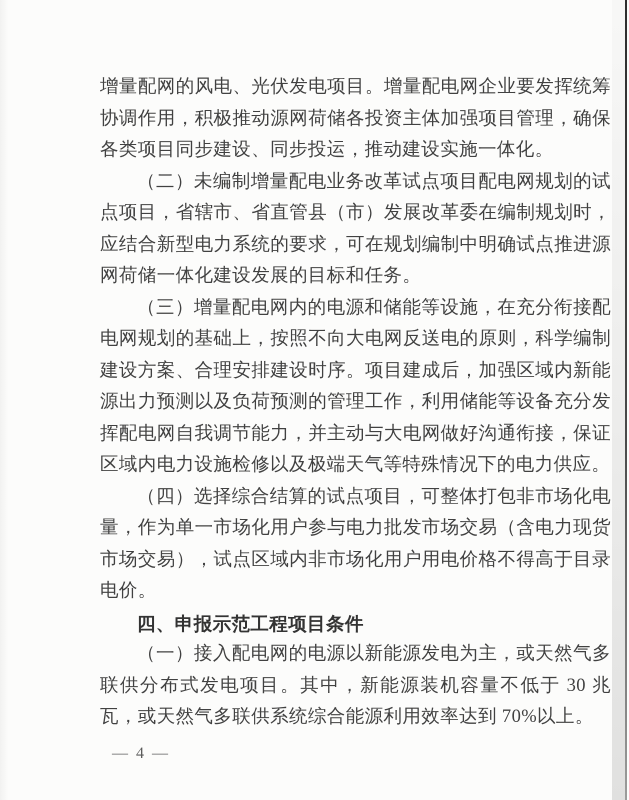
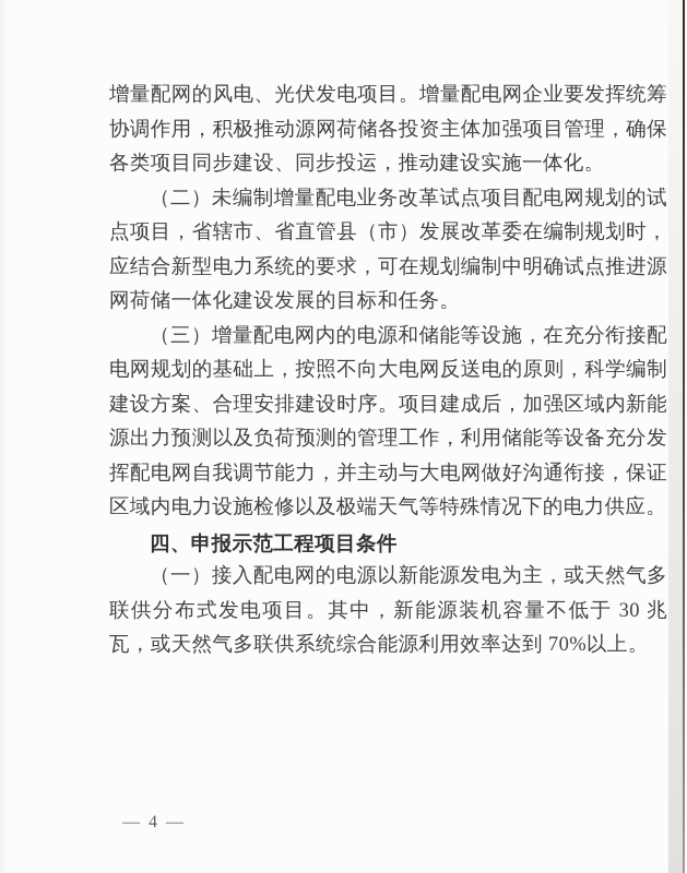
  增量配网的风电、光伏发电项目。增量配电网企业要发挥统筹协调作用，积极推动源网荷储各投资主体加强项目管理，确保各类项目同步建设、同步投运，推动建设实施一体化。
  （二）未编制增量配电业务改革试点项目配电网规划的试点项目，省辖市、省直管县（市）发展改革委在编制规划时，应结合新型电力系统的要求，可在规划编制中明确试点推进源网荷储一体化建设发展的目标和任务。
  （三）增量配电网内的电源和储能等设施，在充分衔接配电网规划的基础上，按照不向大电网反送电的原则，科学编制建设方案、合理安排建设时序。项目建成后，加强区域内新能源出力预测以及负荷预测的管理工作，利用储能等设备充分发挥配电网自我调节能力，并主动与大电网做好沟通衔接，保证区域内电力设施检修以及极端天气等特殊情况下的电力供应。
- （四）选择综合结算的试点项目，可整体打包非市场化电量，作为单一市场化用户参与电力批发市场交易（含电力现货市场交易），试点区域内非市场化用户用电价格不得高于目录电价。
  四、申报示范工程项目条件
  （一）接入配电网的电源以新能源发电为主，或天然气多联供分布式发电项目。其中，新能源装机容量不低于 30 兆瓦，或天然气多联供系统综合能源利用效率达到 70%以上。
  — 4 —
